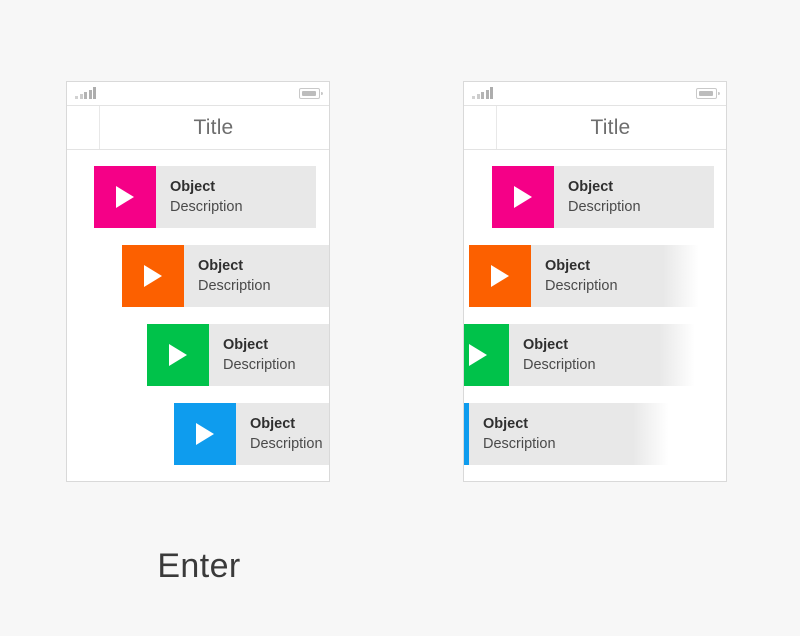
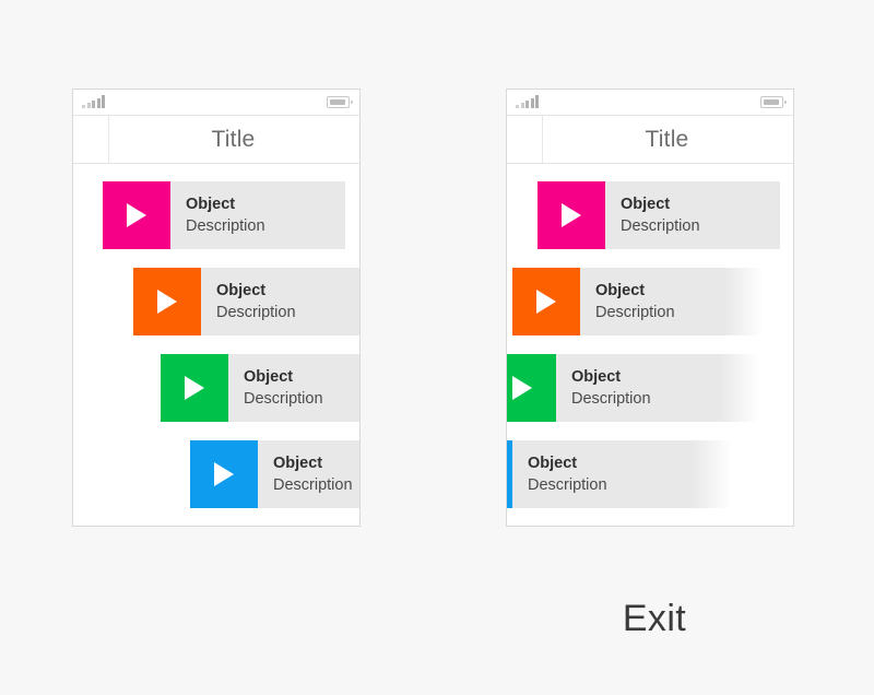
  Title
  Object
  Description
  Object
  Description
  Object
  Description
  Object
  Description
- Enter
  Title
  Object
  Description
  Object
  Description
  Object
  Description
  Object
  Description
+ Exit
